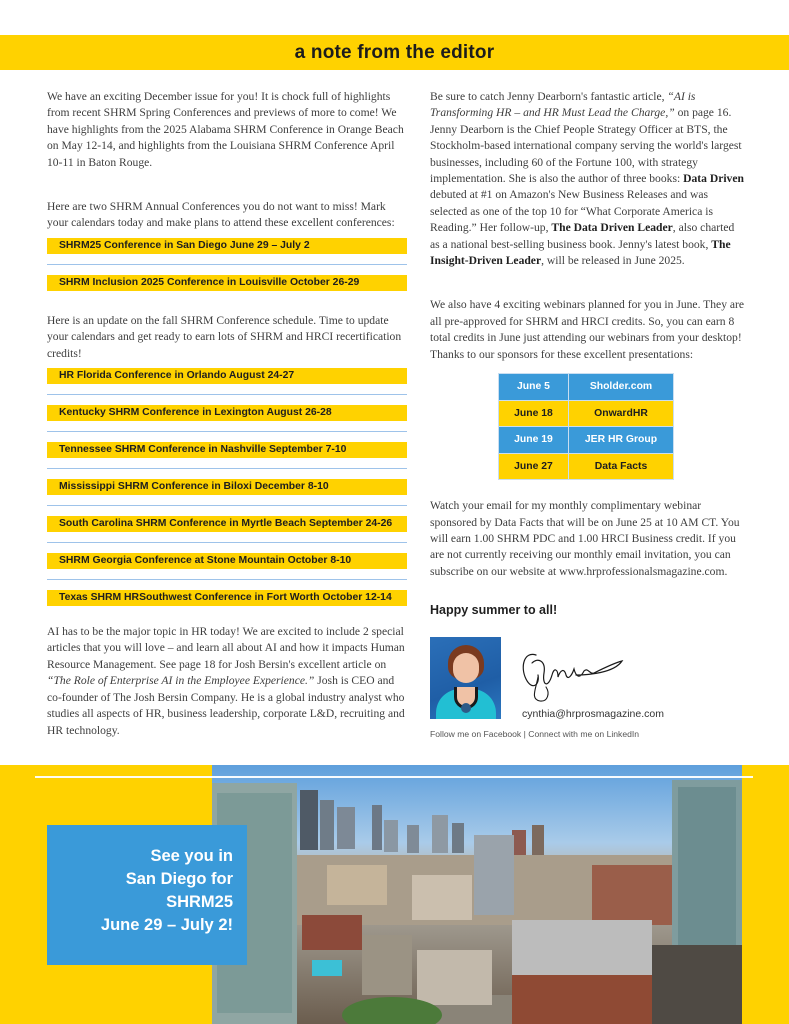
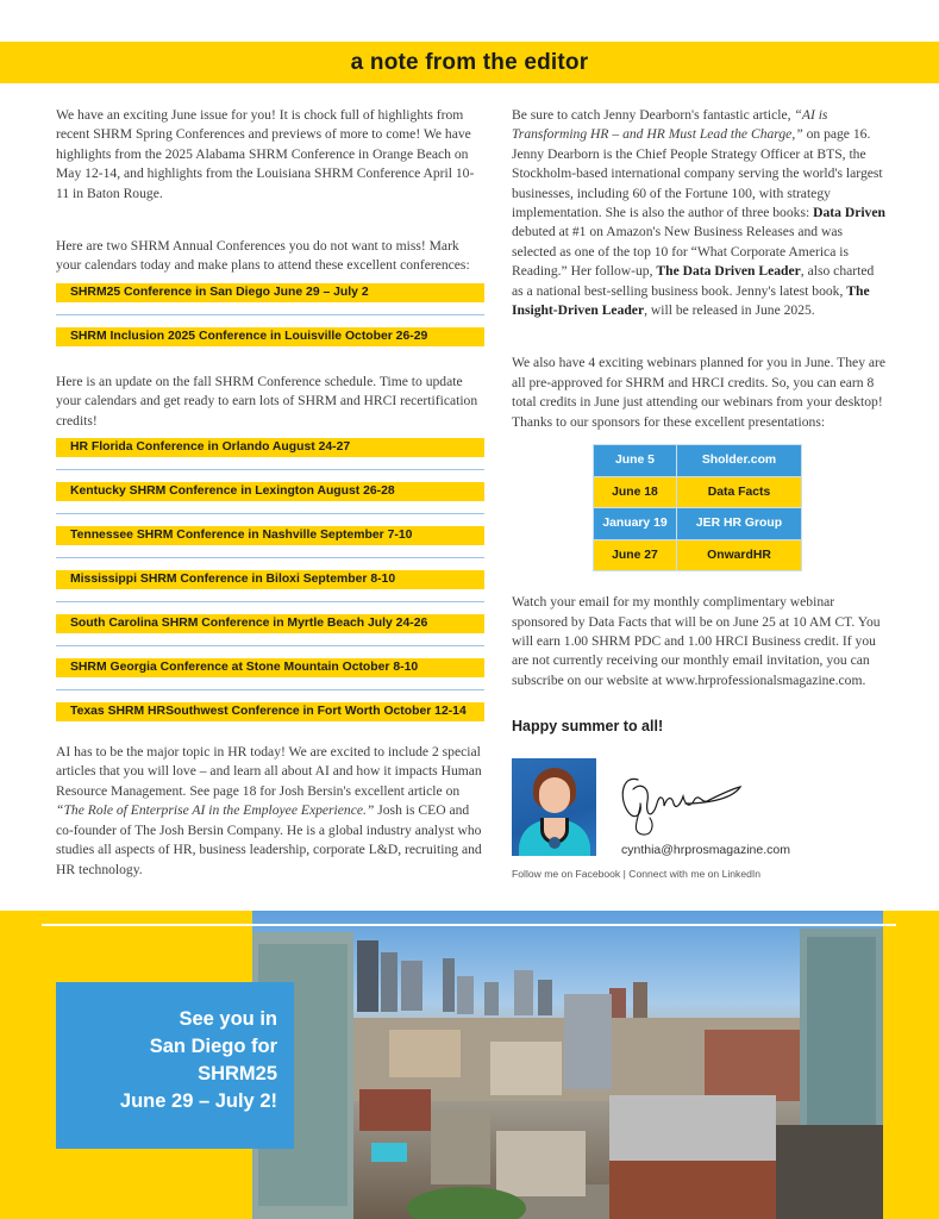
  a note from the editor
- We have an exciting December issue for you! It is chock full of highlights from recent SHRM Spring Conferences and previews of more to come! We have highlights from the 2025 Alabama SHRM Conference in Orange Beach on May 12-14, and highlights from the Louisiana SHRM Conference April 10-11 in Baton Rouge.
+ We have an exciting June issue for you! It is chock full of highlights from recent SHRM Spring Conferences and previews of more to come! We have highlights from the 2025 Alabama SHRM Conference in Orange Beach on May 12-14, and highlights from the Louisiana SHRM Conference April 10-11 in Baton Rouge.
  Here are two SHRM Annual Conferences you do not want to miss! Mark your calendars today and make plans to attend these excellent conferences:
  SHRM25 Conference in San Diego June 29 – July 2
  SHRM Inclusion 2025 Conference in Louisville October 26-29
  Here is an update on the fall SHRM Conference schedule. Time to update your calendars and get ready to earn lots of SHRM and HRCI recertification credits!
  HR Florida Conference in Orlando August 24-27
  Kentucky SHRM Conference in Lexington August 26-28
  Tennessee SHRM Conference in Nashville September 7-10
- Mississippi SHRM Conference in Biloxi December 8-10
+ Mississippi SHRM Conference in Biloxi September 8-10
- South Carolina SHRM Conference in Myrtle Beach September 24-26
+ South Carolina SHRM Conference in Myrtle Beach July 24-26
  SHRM Georgia Conference at Stone Mountain October 8-10
  Texas SHRM HRSouthwest Conference in Fort Worth October 12-14
  AI has to be the major topic in HR today! We are excited to include 2 special articles that you will love – and learn all about AI and how it impacts Human Resource Management. See page 18 for Josh Bersin's excellent article on “The Role of Enterprise AI in the Employee Experience.” Josh is CEO and co-founder of The Josh Bersin Company. He is a global industry analyst who studies all aspects of HR, business leadership, corporate L&D, recruiting and HR technology.
  Be sure to catch Jenny Dearborn's fantastic article, “AI is Transforming HR – and HR Must Lead the Charge,” on page 16. Jenny Dearborn is the Chief People Strategy Officer at BTS, the Stockholm-based international company serving the world's largest businesses, including 60 of the Fortune 100, with strategy implementation. She is also the author of three books: Data Driven debuted at #1 on Amazon's New Business Releases and was selected as one of the top 10 for “What Corporate America is Reading.” Her follow-up, The Data Driven Leader, also charted as a national best-selling business book. Jenny's latest book, The Insight-Driven Leader, will be released in June 2025.
  We also have 4 exciting webinars planned for you in June. They are all pre-approved for SHRM and HRCI credits. So, you can earn 8 total credits in June just attending our webinars from your desktop! Thanks to our sponsors for these excellent presentations:
  June 5	Sholder.com
- June 18	OnwardHR
+ June 18	Data Facts
- June 19	JER HR Group
+ January 19	JER HR Group
- June 27	Data Facts
+ June 27	OnwardHR
  Watch your email for my monthly complimentary webinar sponsored by Data Facts that will be on June 25 at 10 AM CT. You will earn 1.00 SHRM PDC and 1.00 HRCI Business credit. If you are not currently receiving our monthly email invitation, you can subscribe on our website at www.hrprofessionalsmagazine.com.
  Happy summer to all!
  cynthia@hrprosmagazine.com
  Follow me on Facebook | Connect with me on LinkedIn
  See you in
  San Diego for
  SHRM25
  June 29 – July 2!
